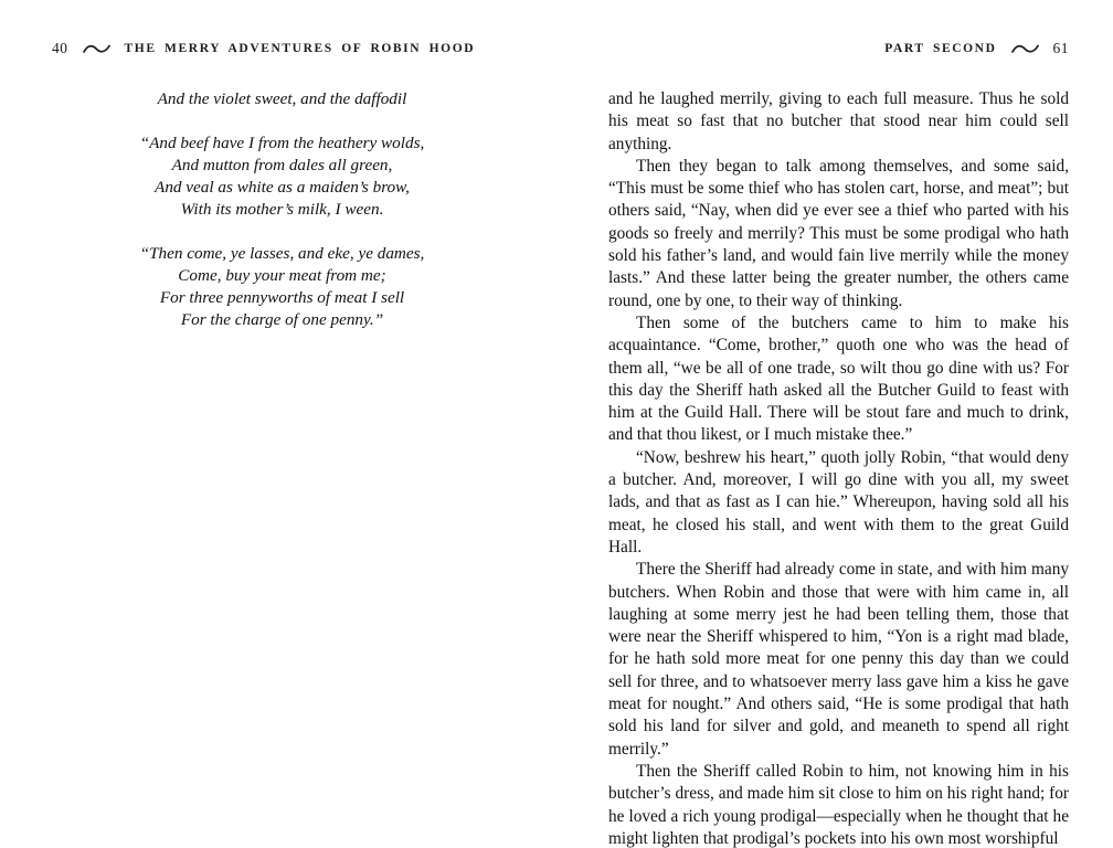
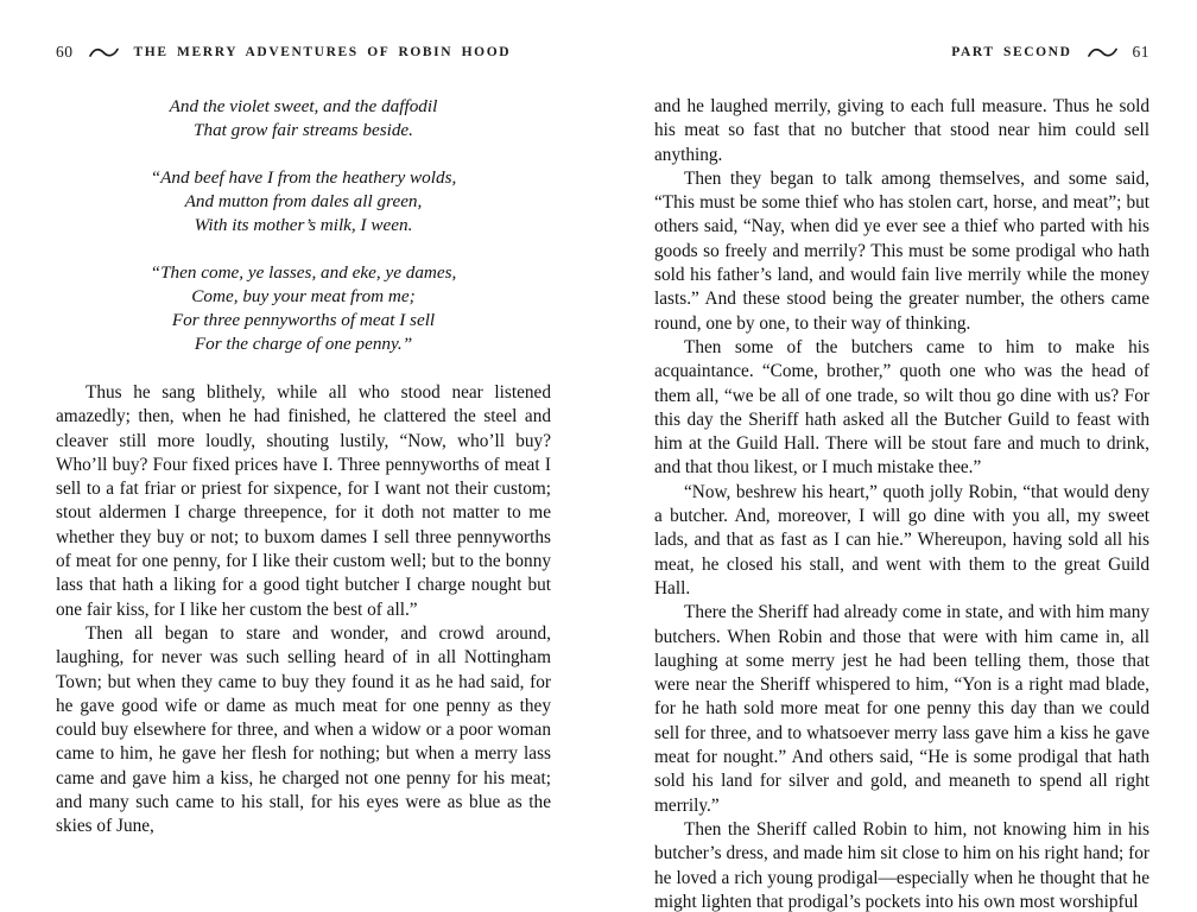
- 40
+ 60
  THE MERRY ADVENTURES OF ROBIN HOOD
  And the violet sweet, and the daffodil
+ That grow fair streams beside.
  “And beef have I from the heathery wolds,
  And mutton from dales all green,
- And veal as white as a maiden’s brow,
  With its mother’s milk, I ween.
  “Then come, ye lasses, and eke, ye dames,
  Come, buy your meat from me;
  For three pennyworths of meat I sell
  For the charge of one penny.”
+ Thus he sang blithely, while all who stood near listened amazedly; then, when he had finished, he clattered the steel and cleaver still more loudly, shouting lustily, “Now, who’ll buy? Who’ll buy? Four fixed prices have I. Three pennyworths of meat I sell to a fat friar or priest for sixpence, for I want not their custom; stout aldermen I charge threepence, for it doth not matter to me whether they buy or not; to buxom dames I sell three pennyworths of meat for one penny, for I like their custom well; but to the bonny lass that hath a liking for a good tight butcher I charge nought but one fair kiss, for I like her custom the best of all.”
+ Then all began to stare and wonder, and crowd around, laughing, for never was such selling heard of in all Nottingham Town; but when they came to buy they found it as he had said, for he gave good wife or dame as much meat for one penny as they could buy elsewhere for three, and when a widow or a poor woman came to him, he gave her flesh for nothing; but when a merry lass came and gave him a kiss, he charged not one penny for his meat; and many such came to his stall, for his eyes were as blue as the skies of June,
  PART SECOND
  61
  and he laughed merrily, giving to each full measure. Thus he sold his meat so fast that no butcher that stood near him could sell anything.
- Then they began to talk among themselves, and some said, “This must be some thief who has stolen cart, horse, and meat”; but others said, “Nay, when did ye ever see a thief who parted with his goods so freely and merrily? This must be some prodigal who hath sold his father’s land, and would fain live merrily while the money lasts.” And these latter being the greater number, the others came round, one by one, to their way of thinking.
+ Then they began to talk among themselves, and some said, “This must be some thief who has stolen cart, horse, and meat”; but others said, “Nay, when did ye ever see a thief who parted with his goods so freely and merrily? This must be some prodigal who hath sold his father’s land, and would fain live merrily while the money lasts.” And these stood being the greater number, the others came round, one by one, to their way of thinking.
  Then some of the butchers came to him to make his acquaintance. “Come, brother,” quoth one who was the head of them all, “we be all of one trade, so wilt thou go dine with us? For this day the Sheriff hath asked all the Butcher Guild to feast with him at the Guild Hall. There will be stout fare and much to drink, and that thou likest, or I much mistake thee.”
  “Now, beshrew his heart,” quoth jolly Robin, “that would deny a butcher. And, moreover, I will go dine with you all, my sweet lads, and that as fast as I can hie.” Whereupon, having sold all his meat, he closed his stall, and went with them to the great Guild Hall.
  There the Sheriff had already come in state, and with him many butchers. When Robin and those that were with him came in, all laughing at some merry jest he had been telling them, those that were near the Sheriff whispered to him, “Yon is a right mad blade, for he hath sold more meat for one penny this day than we could sell for three, and to whatsoever merry lass gave him a kiss he gave meat for nought.” And others said, “He is some prodigal that hath sold his land for silver and gold, and meaneth to spend all right merrily.”
  Then the Sheriff called Robin to him, not knowing him in his butcher’s dress, and made him sit close to him on his right hand; for he loved a rich young prodigal—especially when he thought that he might lighten that prodigal’s pockets into his own most worshipful
